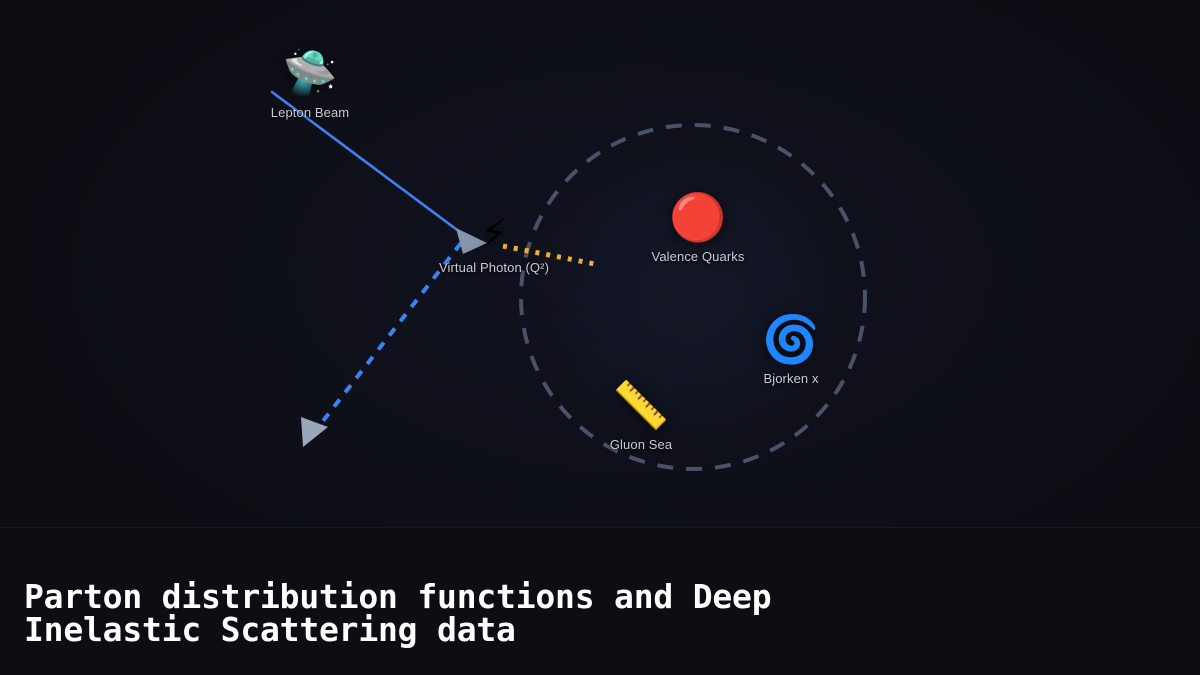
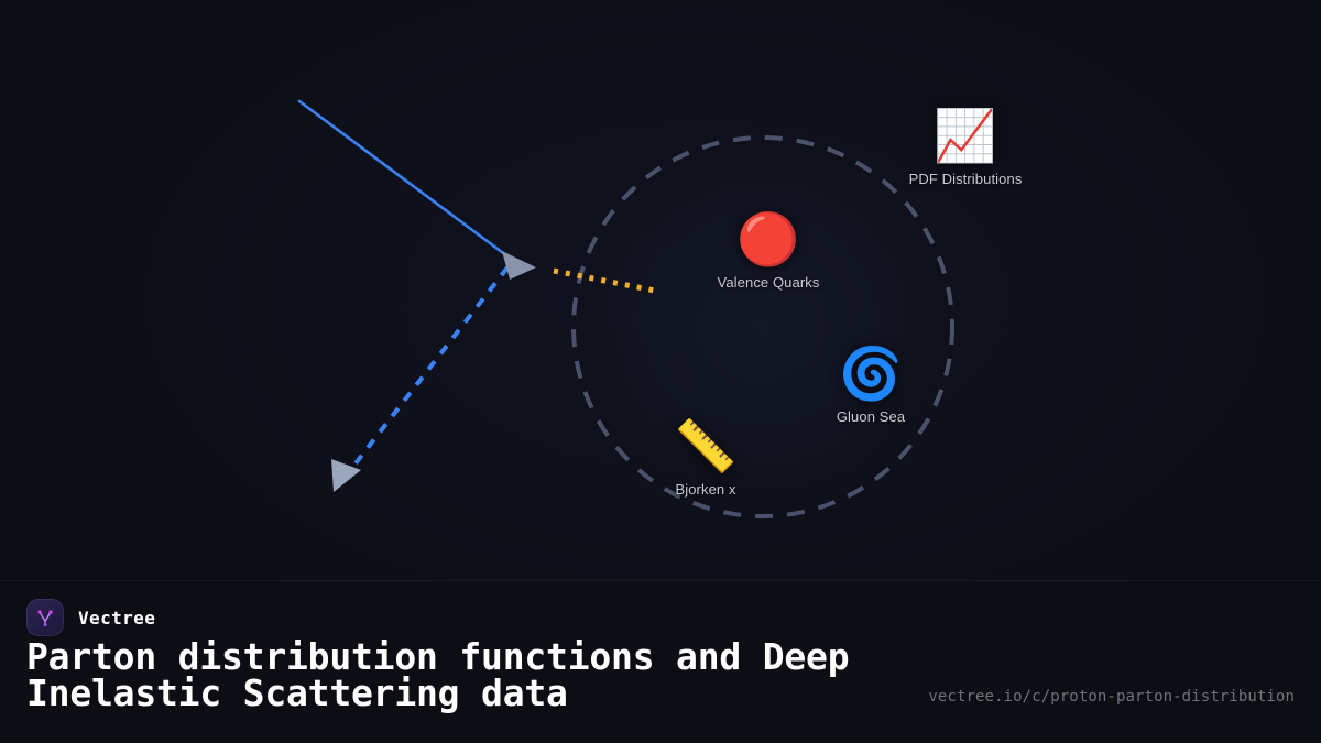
- 🛸
- Lepton Beam
- ⚡
- Virtual Photon (Q²)
  🔴
  Valence Quarks
  🌀
- Bjorken x
+ Gluon Sea
  📏
- Gluon Sea
+ Bjorken x
+ 📈
+ PDF Distributions
+ Vectree
  Parton distribution functions and Deep
  Inelastic Scattering data
+ vectree.io/c/proton-parton-distribution
